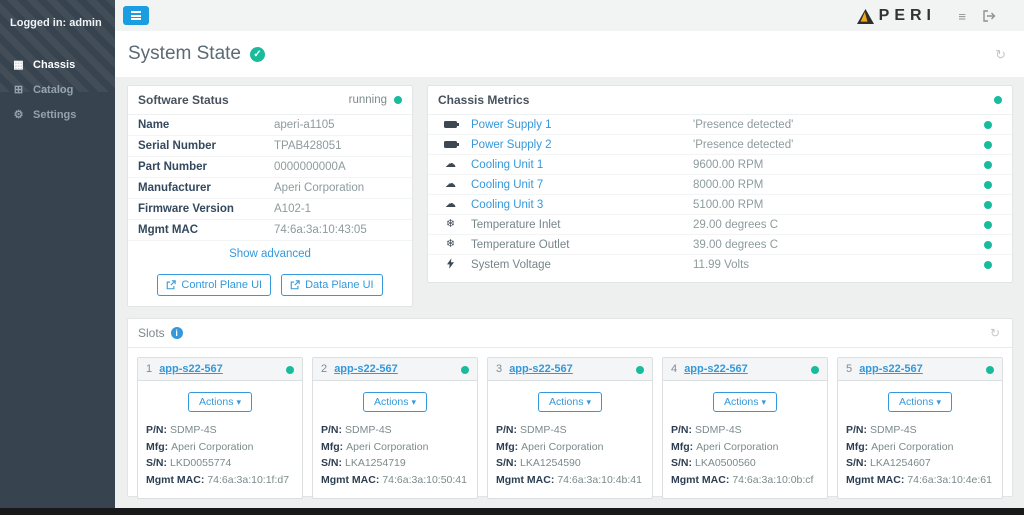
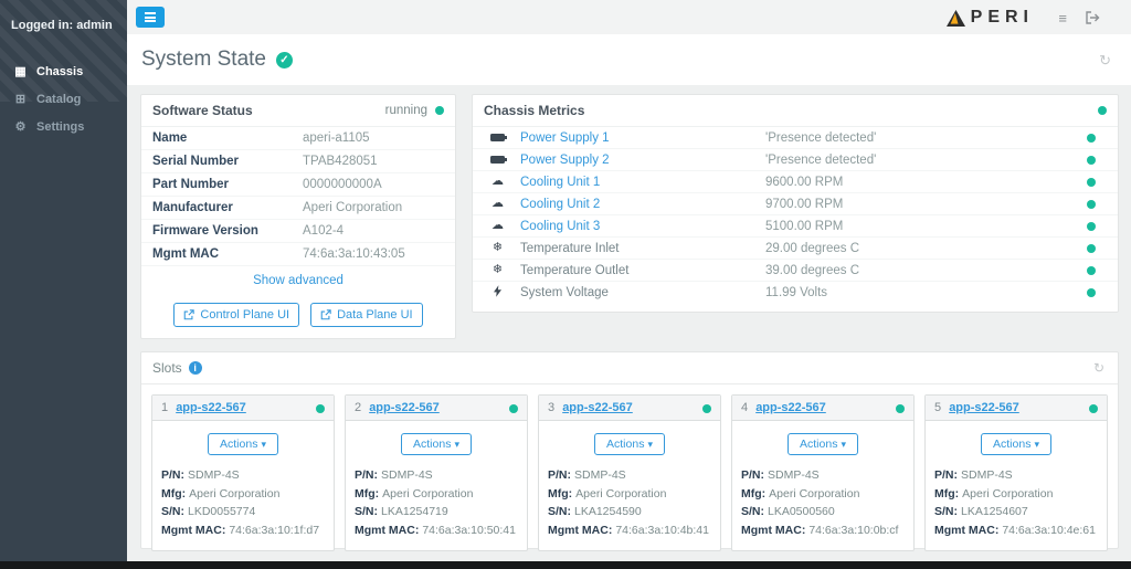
  Logged in: admin
  ⚙
  Settings
  PERI
  ≡
  System State
  ✓
  ↻
  Software Status
  running
  Name
  aperi-a1105
  Serial Number
  TPAB428051
  Part Number
  0000000000A
  Manufacturer
  Aperi Corporation
  Firmware Version
- A102-1
+ A102-4
  Mgmt MAC
  74:6a:3a:10:43:05
  Show advanced
  Control Plane UI
  Data Plane UI
  Chassis Metrics
  Power Supply 1
  'Presence detected'
  Power Supply 2
  'Presence detected'
  ☁
  Cooling Unit 1
  9600.00 RPM
  ☁
- Cooling Unit 7
+ Cooling Unit 2
- 8000.00 RPM
+ 9700.00 RPM
  ☁
  Cooling Unit 3
  5100.00 RPM
  ❄
  Temperature Inlet
  29.00 degrees C
  ❄
  Temperature Outlet
  39.00 degrees C
  System Voltage
  11.99 Volts
  Slots
  i
  ↻
  1 app-s22-567
  Actions ▾
  P/N: SDMP-4S
  Mfg: Aperi Corporation
  S/N: LKD0055774
  Mgmt MAC: 74:6a:3a:10:1f:d7
  2 app-s22-567
  Actions ▾
  P/N: SDMP-4S
  Mfg: Aperi Corporation
  S/N: LKA1254719
  Mgmt MAC: 74:6a:3a:10:50:41
  3 app-s22-567
  Actions ▾
  P/N: SDMP-4S
  Mfg: Aperi Corporation
  S/N: LKA1254590
  Mgmt MAC: 74:6a:3a:10:4b:41
  4 app-s22-567
  Actions ▾
  P/N: SDMP-4S
  Mfg: Aperi Corporation
  S/N: LKA0500560
  Mgmt MAC: 74:6a:3a:10:0b:cf
  5 app-s22-567
  Actions ▾
  P/N: SDMP-4S
  Mfg: Aperi Corporation
  S/N: LKA1254607
  Mgmt MAC: 74:6a:3a:10:4e:61
